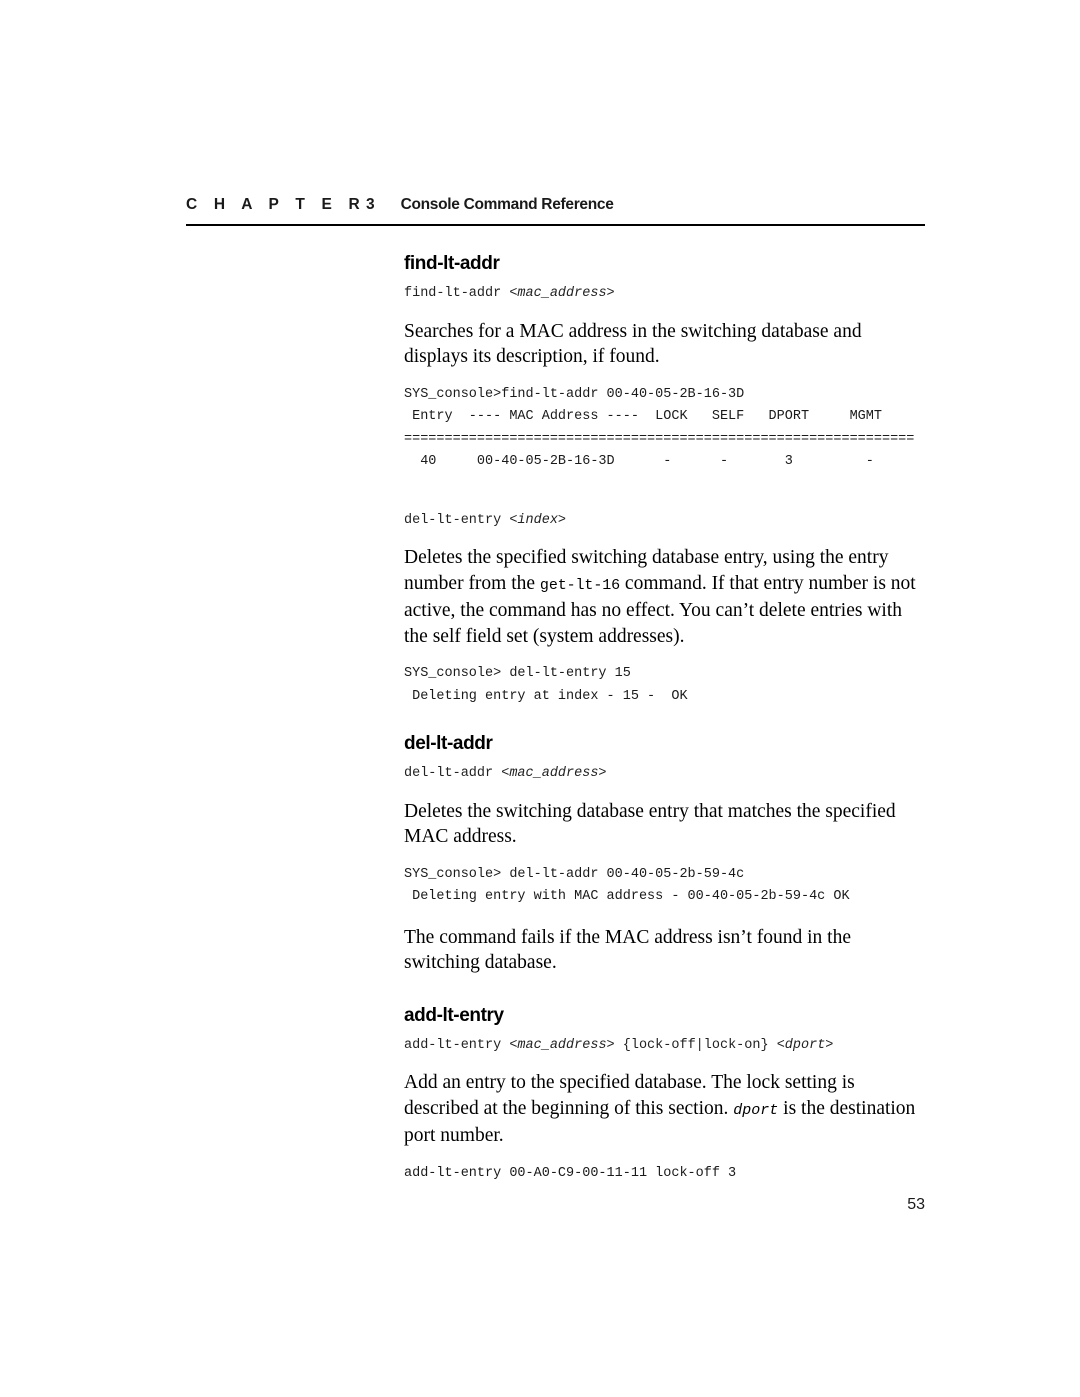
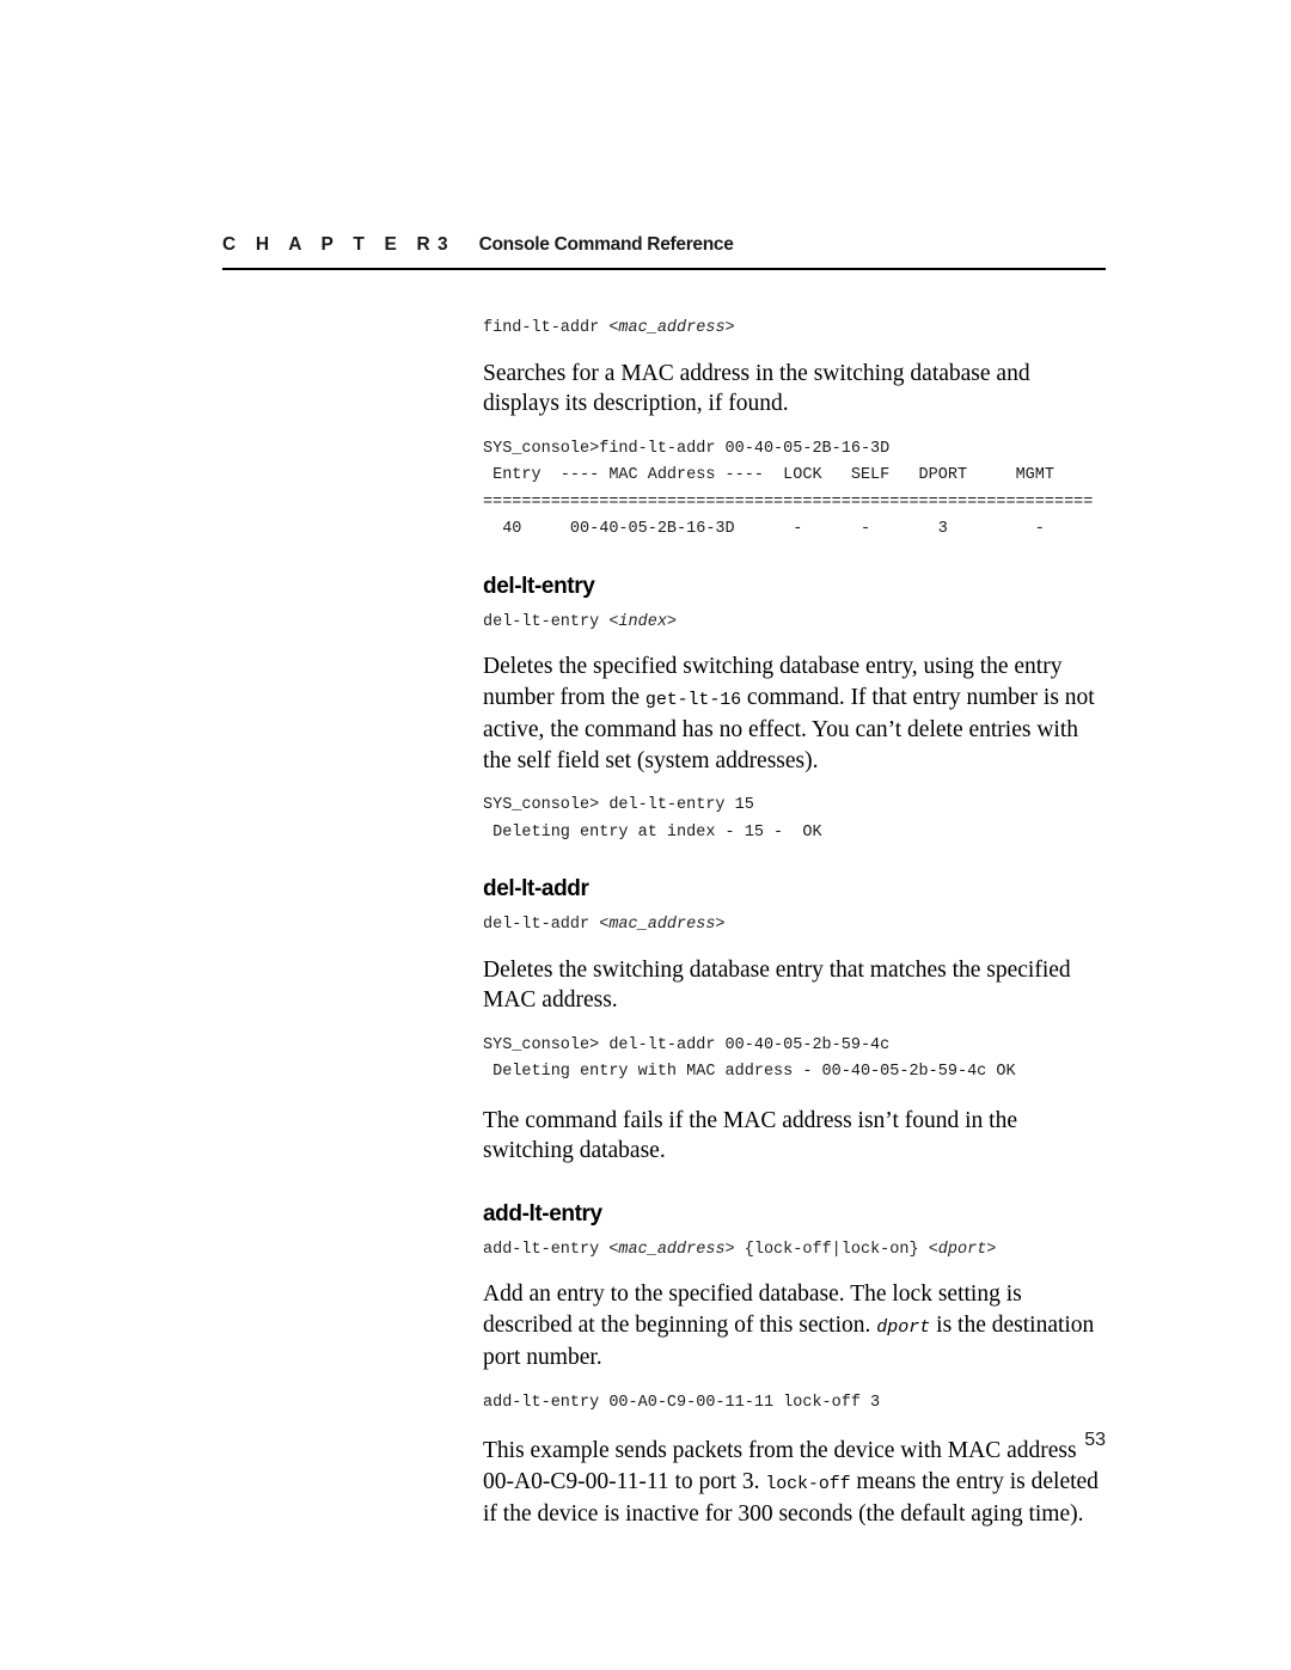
  C H A P T E R
  3
  Console Command Reference
- find-lt-addr
  find-lt-addr <mac_address>
  Searches for a MAC address in the switching database and displays its description, if found.
  SYS_console>find-lt-addr 00-40-05-2B-16-3D
  Entry ---- MAC Address ---- LOCK SELF DPORT MGMT
  ===============================================================
  40 00-40-05-2B-16-3D - - 3 -
+ del-lt-entry
  del-lt-entry <index>
  Deletes the specified switching database entry, using the entry number from the get-lt-16 command. If that entry number is not active, the command has no effect. You can’t delete entries with the self field set (system addresses).
  SYS_console> del-lt-entry 15
  Deleting entry at index - 15 - OK
  del-lt-addr
  del-lt-addr <mac_address>
  Deletes the switching database entry that matches the specified MAC address.
  SYS_console> del-lt-addr 00-40-05-2b-59-4c
  Deleting entry with MAC address - 00-40-05-2b-59-4c OK
  The command fails if the MAC address isn’t found in the switching database.
  add-lt-entry
  add-lt-entry <mac_address> {lock-off|lock-on} <dport>
  Add an entry to the specified database. The lock setting is described at the beginning of this section. dport is the destination port number.
  add-lt-entry 00-A0-C9-00-11-11 lock-off 3
+ This example sends packets from the device with MAC address 00-A0-C9-00-11-11 to port 3. lock-off means the entry is deleted if the device is inactive for 300 seconds (the default aging time).
  53
